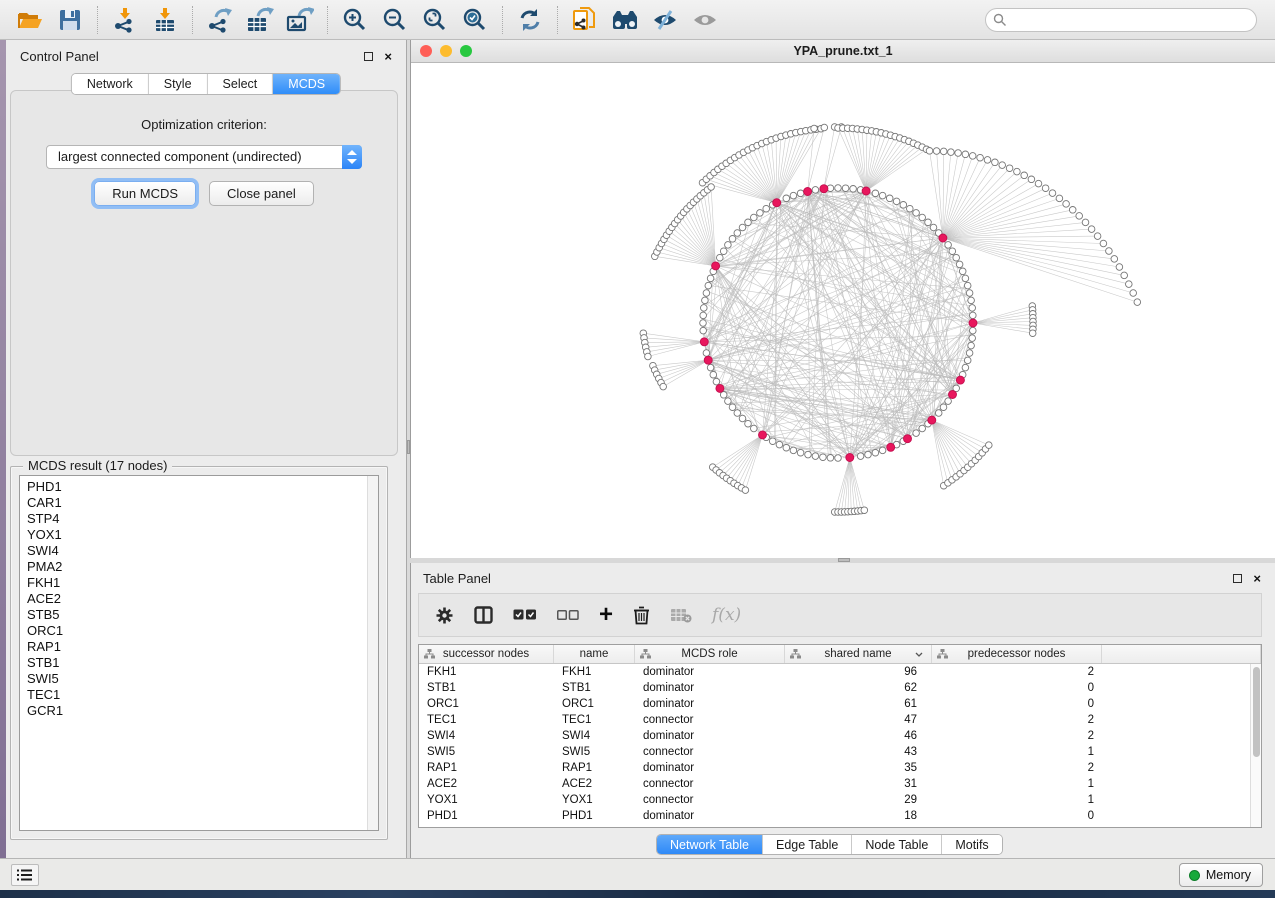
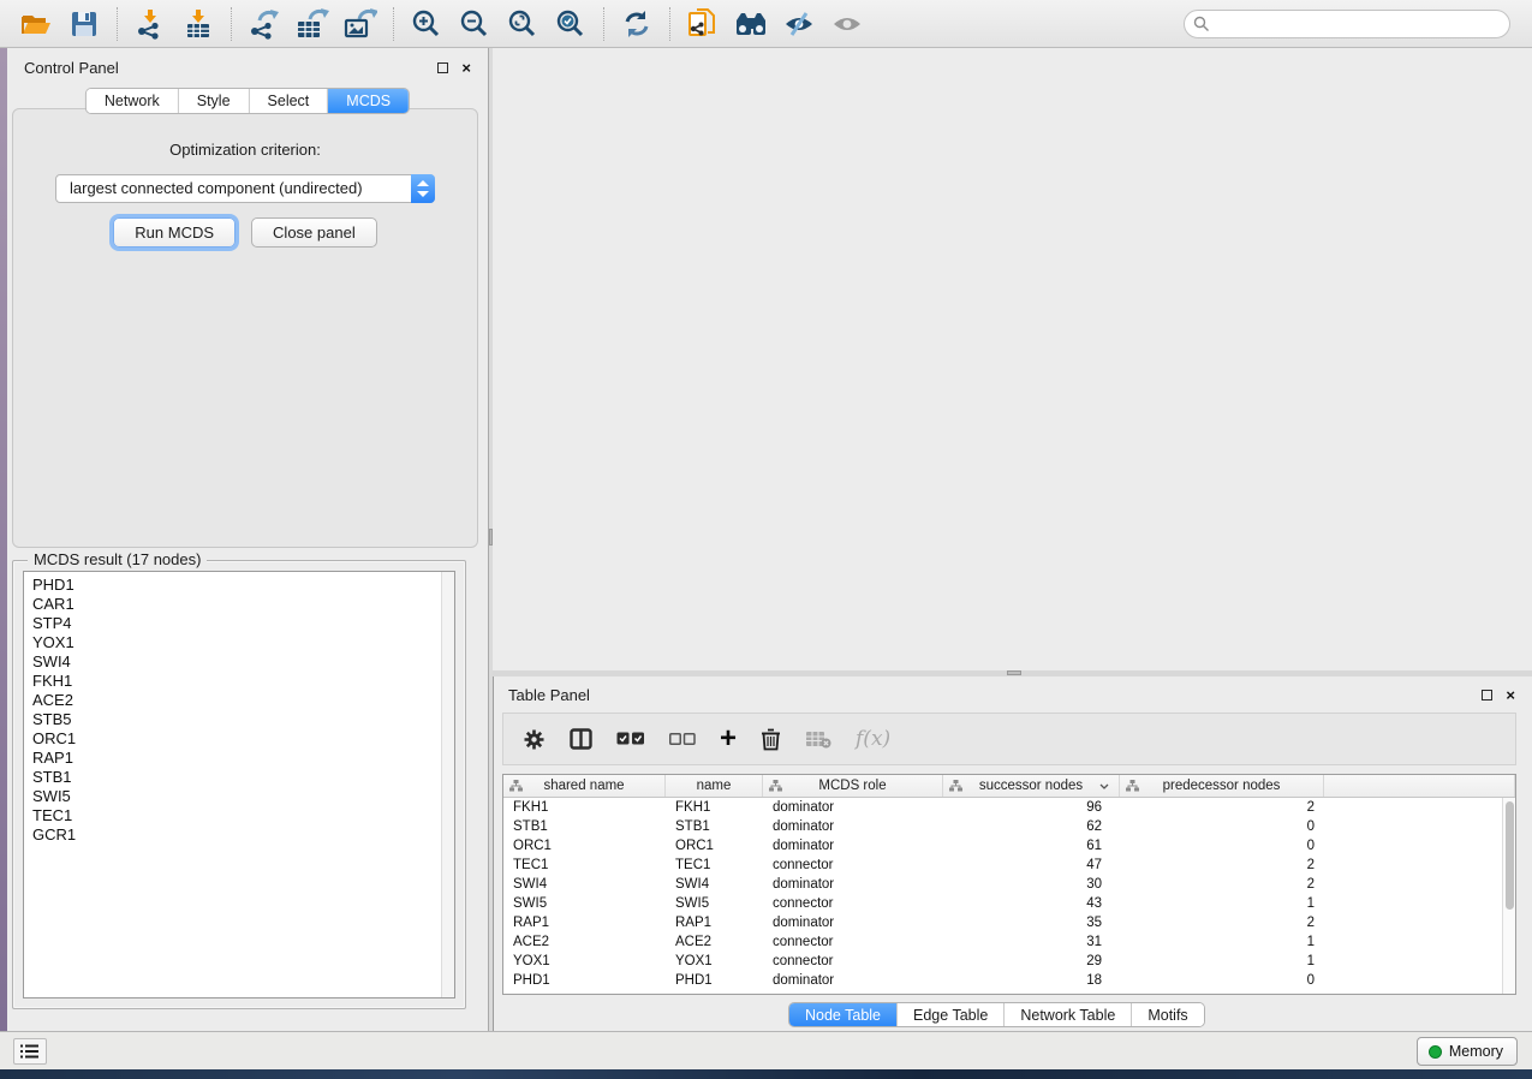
  Control Panel
  ×
  Network
  Style
  Select
  MCDS
  Optimization criterion:
  largest connected component (undirected)
  Run MCDS
  Close panel
  MCDS result (17 nodes)
  PHD1
  CAR1
  STP4
  YOX1
  SWI4
- PMA2
  FKH1
  ACE2
  STB5
  ORC1
  RAP1
  STB1
  SWI5
  TEC1
  GCR1
- YPA_prune.txt_1
  Table Panel
  ×
  +
  f(x)
- successor nodes
+ shared name
  name
  MCDS role
- shared name
+ successor nodes
  predecessor nodes
  FKH1
  FKH1
  dominator
  96
  2
  STB1
  STB1
  dominator
  62
  0
  ORC1
  ORC1
  dominator
  61
  0
  TEC1
  TEC1
  connector
  47
  2
  SWI4
  SWI4
  dominator
- 46
+ 30
  2
  SWI5
  SWI5
  connector
  43
  1
  RAP1
  RAP1
  dominator
  35
  2
  ACE2
  ACE2
  connector
  31
  1
  YOX1
  YOX1
  connector
  29
  1
  PHD1
  PHD1
  dominator
  18
  0
- Network Table
+ Node Table
  Edge Table
- Node Table
+ Network Table
  Motifs
  Memory
